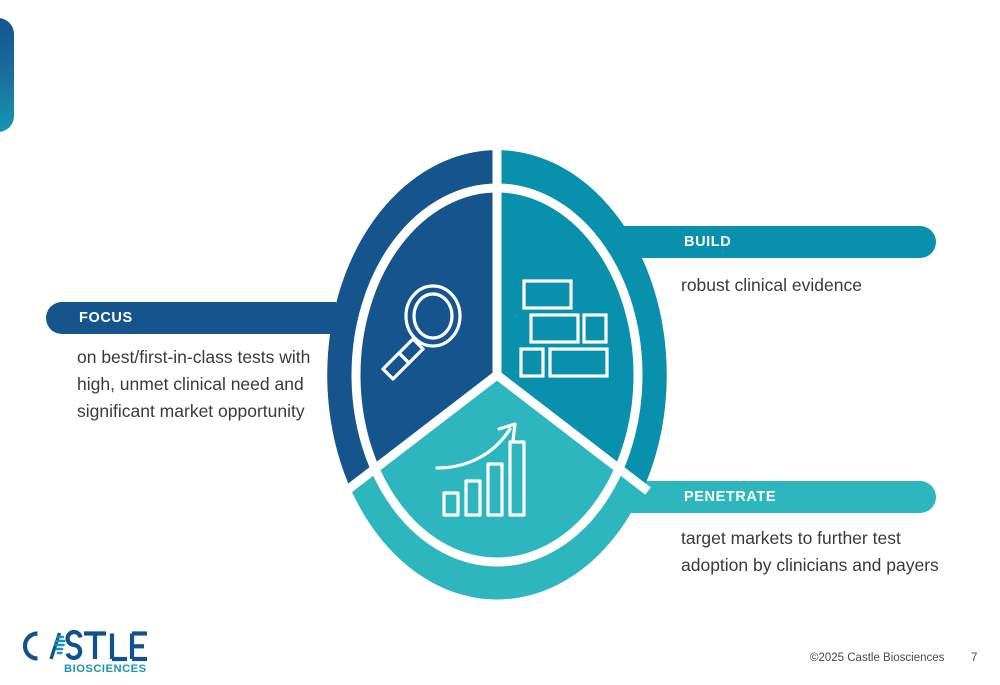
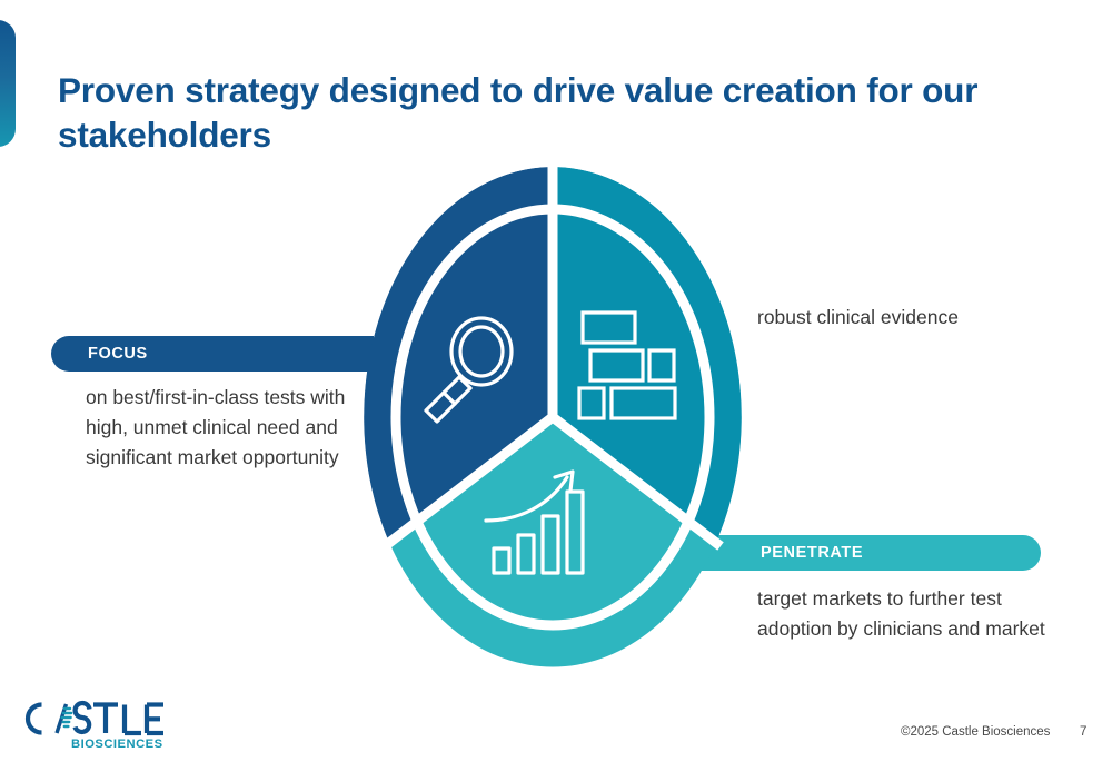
+ Proven strategy designed to drive value creation for our stakeholders
  FOCUS
  on best/first-in-class tests with high, unmet clinical need and significant market opportunity
- BUILD
  robust clinical evidence
  PENETRATE
- target markets to further test adoption by clinicians and payers
+ target markets to further test adoption by clinicians and market
  BIOSCIENCES
  ©2025 Castle Biosciences
  7
